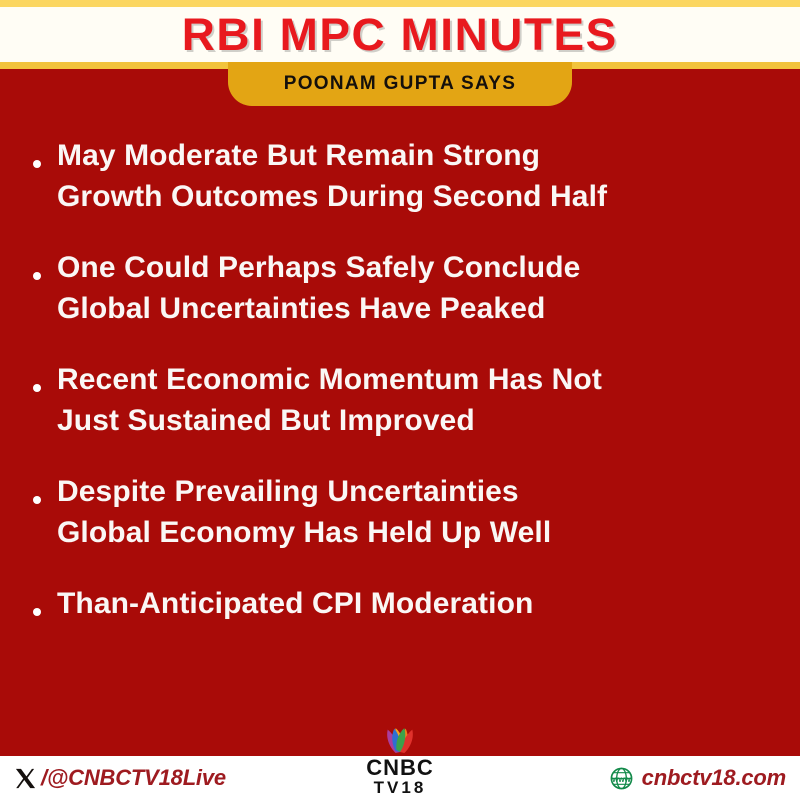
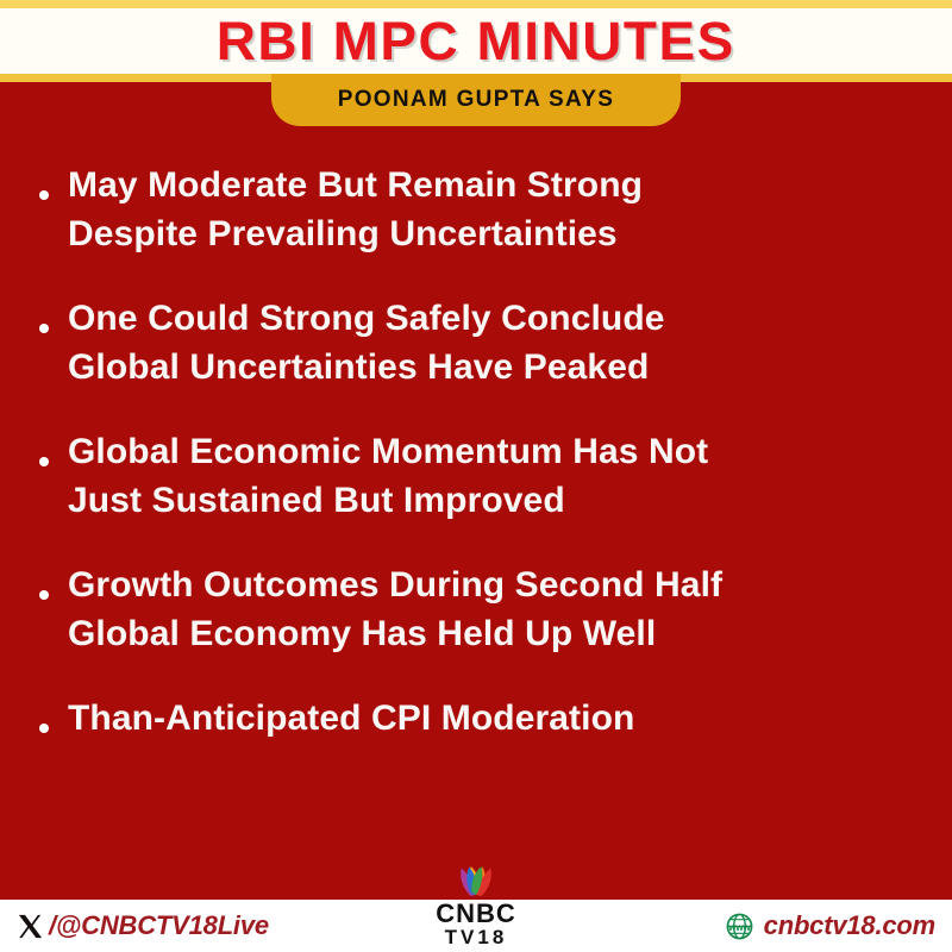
  RBI MPC MINUTES
  POONAM GUPTA SAYS
  May Moderate But Remain Strong
- Growth Outcomes During Second Half
+ Despite Prevailing Uncertainties
- One Could Perhaps Safely Conclude
+ One Could Strong Safely Conclude
  Global Uncertainties Have Peaked
- Recent Economic Momentum Has Not
+ Global Economic Momentum Has Not
  Just Sustained But Improved
- Despite Prevailing Uncertainties
+ Growth Outcomes During Second Half
  Global Economy Has Held Up Well
  Than-Anticipated CPI Moderation
  CNBC
  TV18
  /@CNBCTV18Live
  www
  cnbctv18.com
